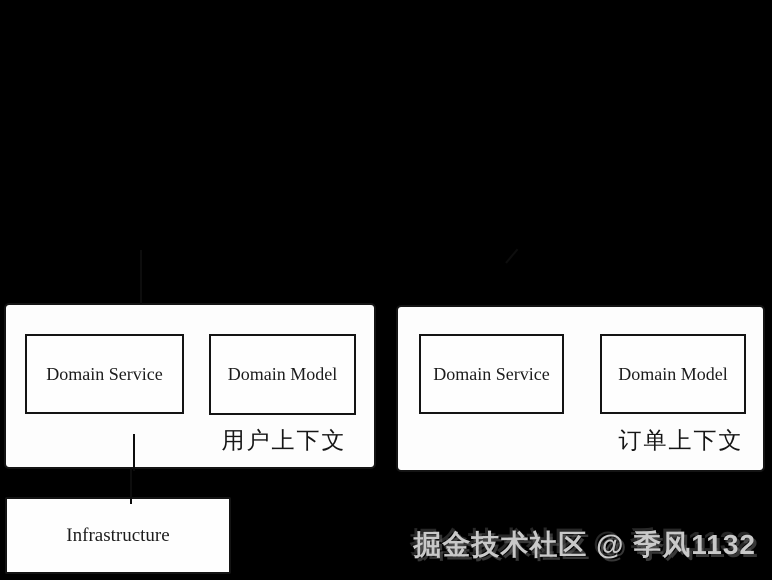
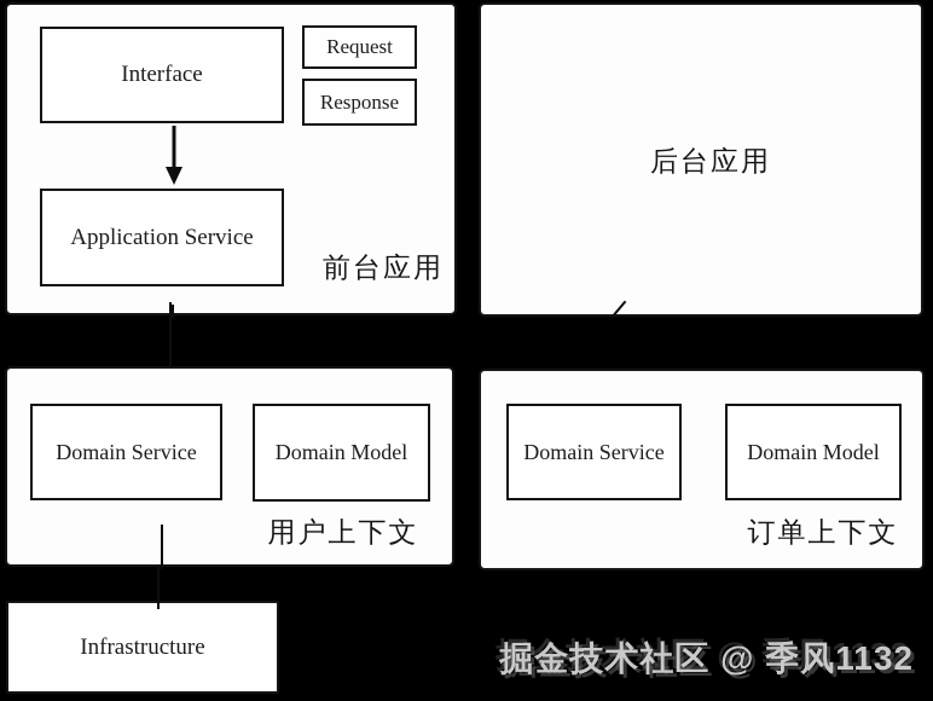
+ Interface
+ Request
+ Response
+ Application Service
+ 前台应用
+ 后台应用
  Domain Service
  Domain Model
  用户上下文
  Domain Service
  Domain Model
  订单上下文
  Infrastructure
  掘金技术社区 @ 季风1132
